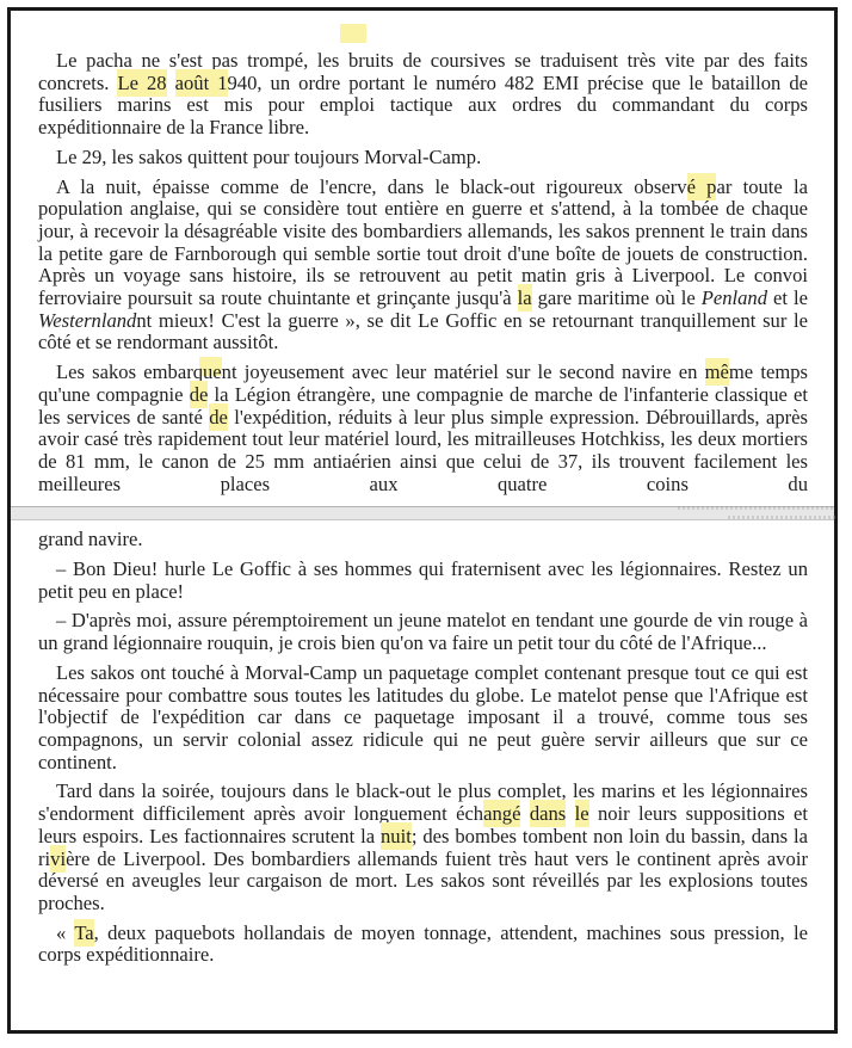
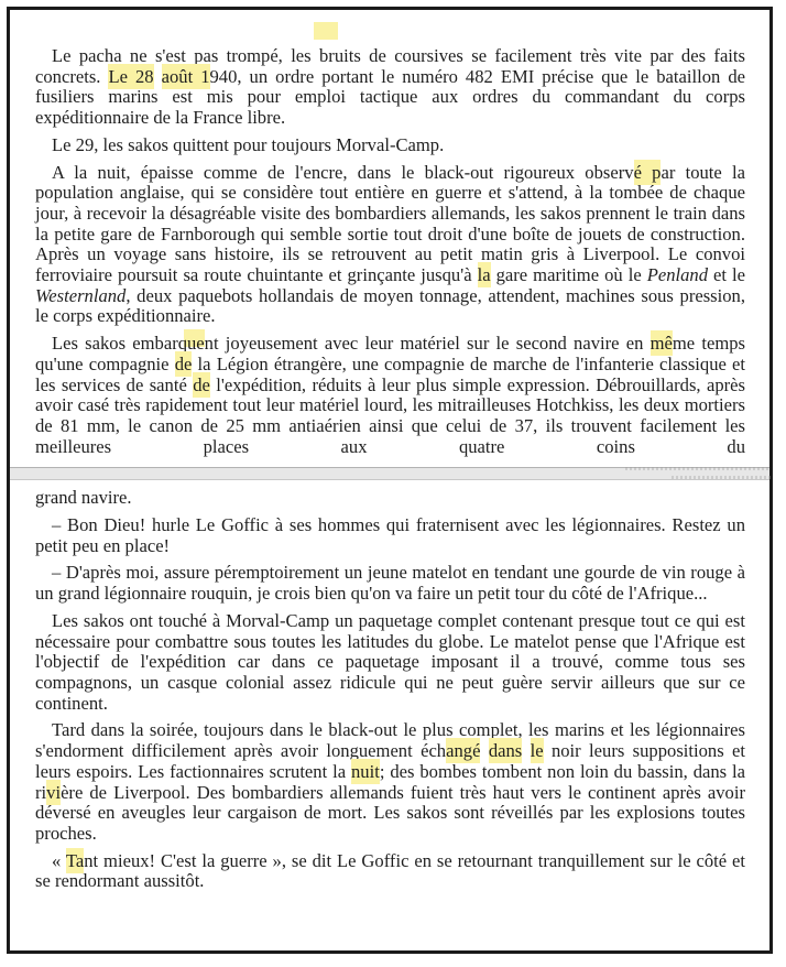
- Le pacha ne s'est pas trompé, les bruits de coursives se traduisent très vite par des faits concrets. Le 28 août 1940, un ordre portant le numéro 482 EMI précise que le bataillon de fusiliers marins est mis pour emploi tactique aux ordres du commandant du corps expéditionnaire de la France libre.
+ Le pacha ne s'est pas trompé, les bruits de coursives se facilement très vite par des faits concrets. Le 28 août 1940, un ordre portant le numéro 482 EMI précise que le bataillon de fusiliers marins est mis pour emploi tactique aux ordres du commandant du corps expéditionnaire de la France libre.
  Le 29, les sakos quittent pour toujours Morval-Camp.
- A la nuit, épaisse comme de l'encre, dans le black-out rigoureux observé par toute la population anglaise, qui se considère tout entière en guerre et s'attend, à la tombée de chaque jour, à recevoir la désagréable visite des bombardiers allemands, les sakos prennent le train dans la petite gare de Farnborough qui semble sortie tout droit d'une boîte de jouets de construction. Après un voyage sans histoire, ils se retrouvent au petit matin gris à Liverpool. Le convoi ferroviaire poursuit sa route chuintante et grinçante jusqu'à la gare maritime où le Penland et le Westernlandnt mieux! C'est la guerre », se dit Le Goffic en se retournant tranquillement sur le côté et se rendormant aussitôt.
+ A la nuit, épaisse comme de l'encre, dans le black-out rigoureux observé par toute la population anglaise, qui se considère tout entière en guerre et s'attend, à la tombée de chaque jour, à recevoir la désagréable visite des bombardiers allemands, les sakos prennent le train dans la petite gare de Farnborough qui semble sortie tout droit d'une boîte de jouets de construction. Après un voyage sans histoire, ils se retrouvent au petit matin gris à Liverpool. Le convoi ferroviaire poursuit sa route chuintante et grinçante jusqu'à la gare maritime où le Penland et le Westernland, deux paquebots hollandais de moyen tonnage, attendent, machines sous pression, le corps expéditionnaire.
  Les sakos embarqnt joyeusement avec leur matériel sur le second navire en même temps qu'une compagnie de la Légion étrangère, une compagnie de marche de l'infanterie classique et les services de santé de l'expédition, réduits à leur plus simple expression. Débrouillards, après avoir casé très rapidement tout leur matériel lourd, les mitrailleuses Hotchkiss, les deux mortiers de 81 mm, le canon de 25 mm antiaérien ainsi que celui de 37, ils trouvent facilement les meilleures places aux quatre coins du
  grand navire.
  – Bon Dieu! hurle Le Goffic à ses hommes qui fraternisent avec les légionnaires. Restez un petit peu en place!
  – D'après moi, assure péremptoirement un jeune matelot en tendant une gourde de vin rouge à un grand légionnaire rouquin, je crois bien qu'on va faire un petit tour du côté de l'Afrique...
- Les sakos ont touché à Morval-Camp un paquetage complet contenant presque tout ce qui est nécessaire pour combattre sous toutes les latitudes du globe. Le matelot pense que l'Afrique est l'objectif de l'expédition car dans ce paquetage imposant il a trouvé, comme tous ses compagnons, un servir colonial assez ridicule qui ne peut guère servir ailleurs que sur ce continent.
+ Les sakos ont touché à Morval-Camp un paquetage complet contenant presque tout ce qui est nécessaire pour combattre sous toutes les latitudes du globe. Le matelot pense que l'Afrique est l'objectif de l'expédition car dans ce paquetage imposant il a trouvé, comme tous ses compagnons, un casque colonial assez ridicule qui ne peut guère servir ailleurs que sur ce continent.
  Tard dans la soirée, toujours dans le black-out le plus complet, les marins et les légionnaires s'endorment difficilement après avoir longuement échangé dans le noir leurs suppositions et leurs espoirs. Les factionnaires scrutent la nuit; des bombes tombent non loin du bassin, dans la rivière de Liverpool. Des bombardiers allemands fuient très haut vers le continent après avoir déversé en aveugles leur cargaison de mort. Les sakos sont réveillés par les explosions toutes proches.
- « Ta, deux paquebots hollandais de moyen tonnage, attendent, machines sous pression, le corps expéditionnaire.
+ « Tant mieux! C'est la guerre », se dit Le Goffic en se retournant tranquillement sur le côté et se rendormant aussitôt.
